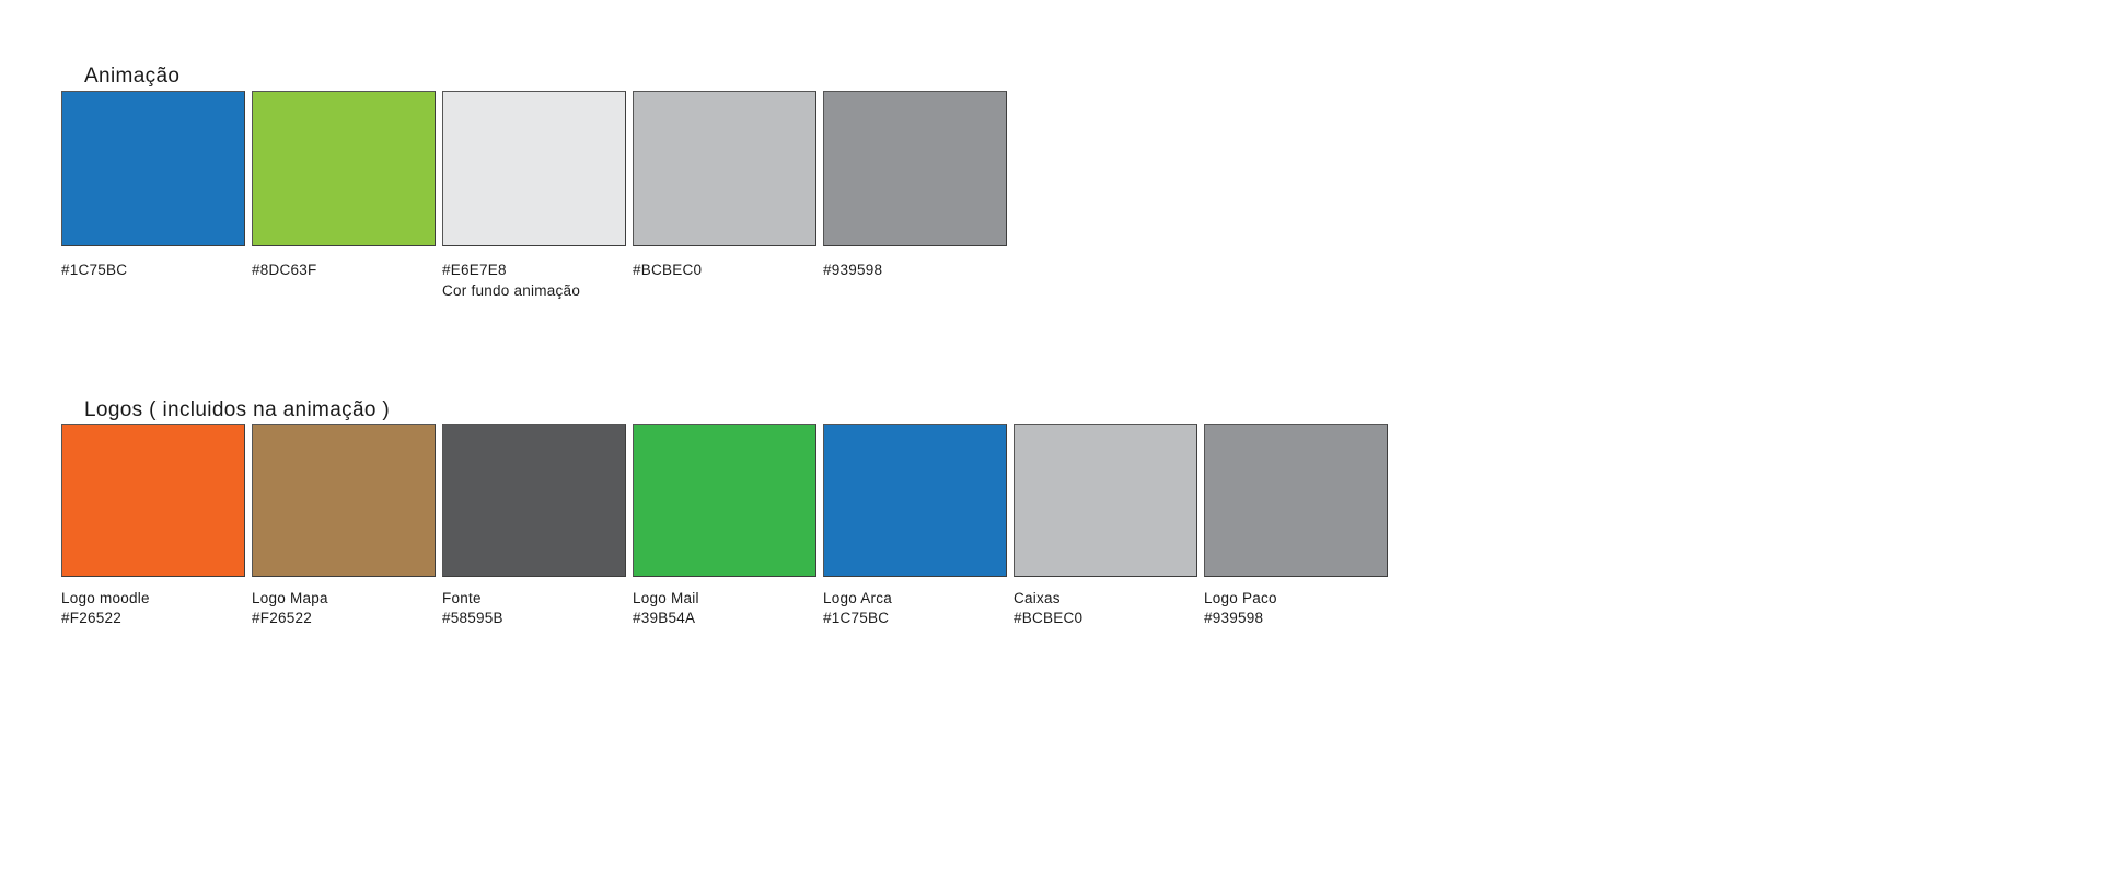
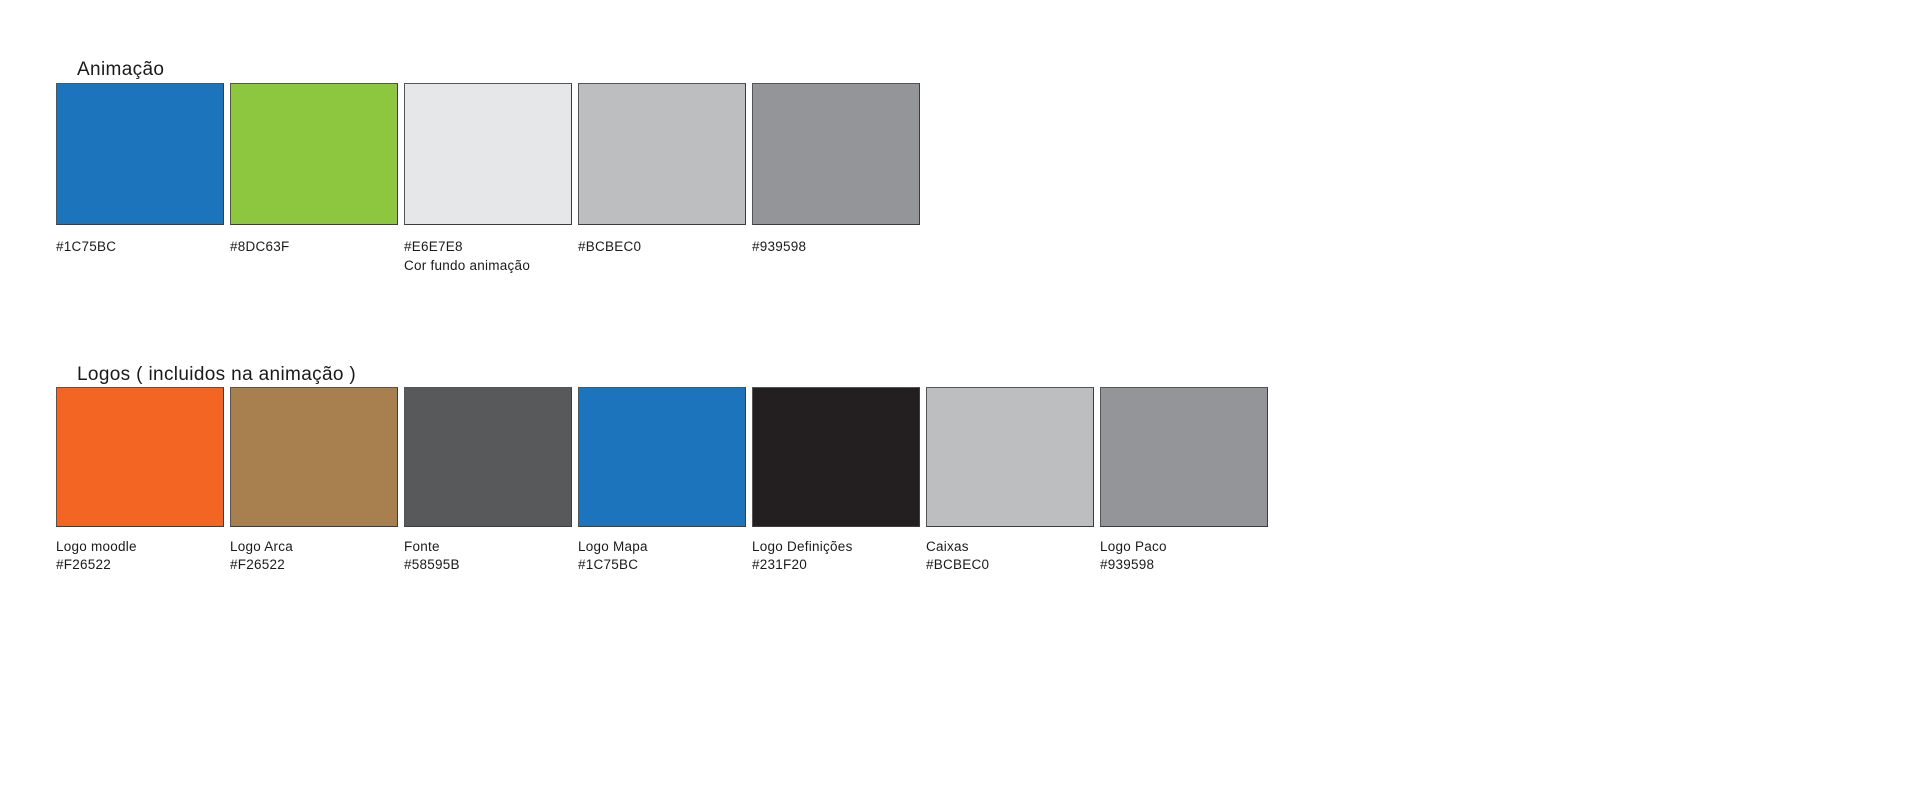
  Animação
  #1C75BC
  #8DC63F
  #E6E7E8
  Cor fundo animação
  #BCBEC0
  #939598
  Logos ( incluidos na animação )
  Logo moodle
  #F26522
- Logo Mapa
+ Logo Arca
  #F26522
  Fonte
  #58595B
- Logo Mail
- #39B54A
- Logo Arca
+ Logo Mapa
  #1C75BC
+ Logo Definições
+ #231F20
  Caixas
  #BCBEC0
  Logo Paco
  #939598
